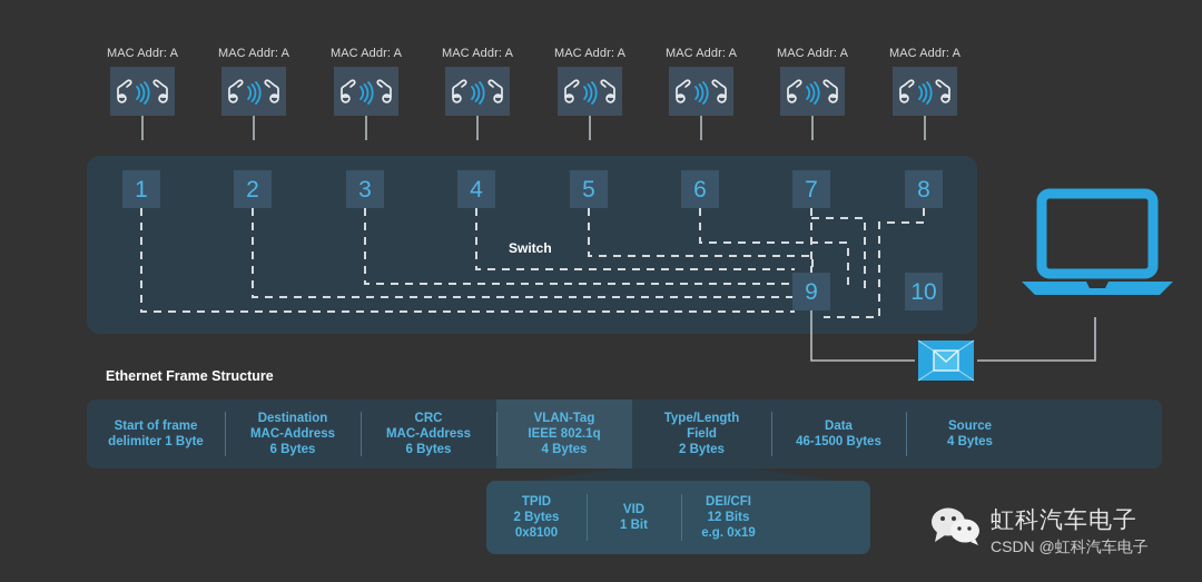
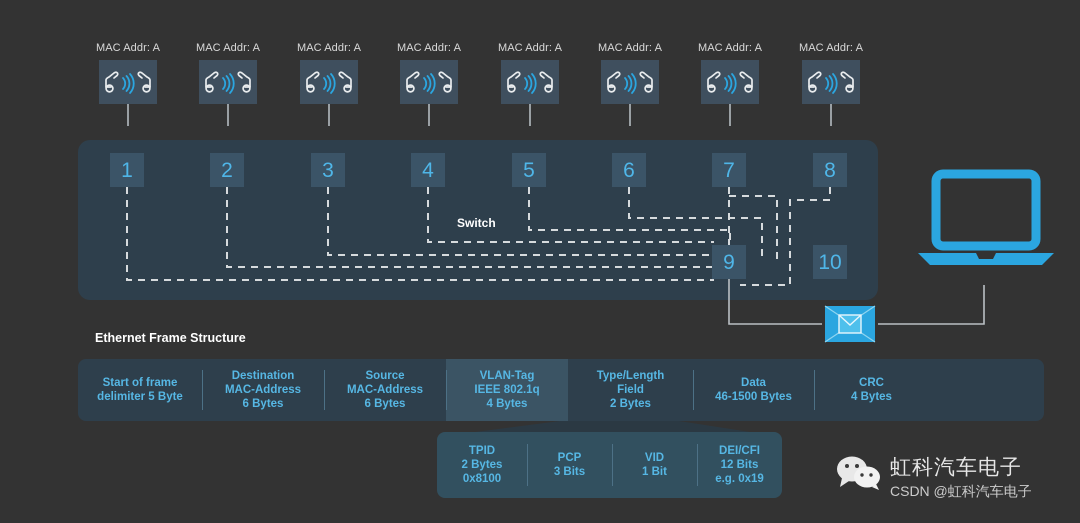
  MAC Addr: A
  MAC Addr: A
  MAC Addr: A
  MAC Addr: A
  MAC Addr: A
  MAC Addr: A
  MAC Addr: A
  MAC Addr: A
  Switch
  1
  2
  3
  4
  5
  6
  7
  8
  9
  10
  Ethernet Frame Structure
  Start of frame
- delimiter 1 Byte
+ delimiter 5 Byte
  Destination
  MAC-Address
  6 Bytes
- CRC
+ Source
  MAC-Address
  6 Bytes
  VLAN-Tag
  IEEE 802.1q
  4 Bytes
  Type/Length
  Field
  2 Bytes
  Data
  46-1500 Bytes
- Source
+ CRC
  4 Bytes
  TPID
  2 Bytes
  0x8100
+ PCP
+ 3 Bits
  VID
  1 Bit
  DEI/CFI
  12 Bits
  e.g. 0x19
  虹科汽车电子
  CSDN @虹科汽车电子
